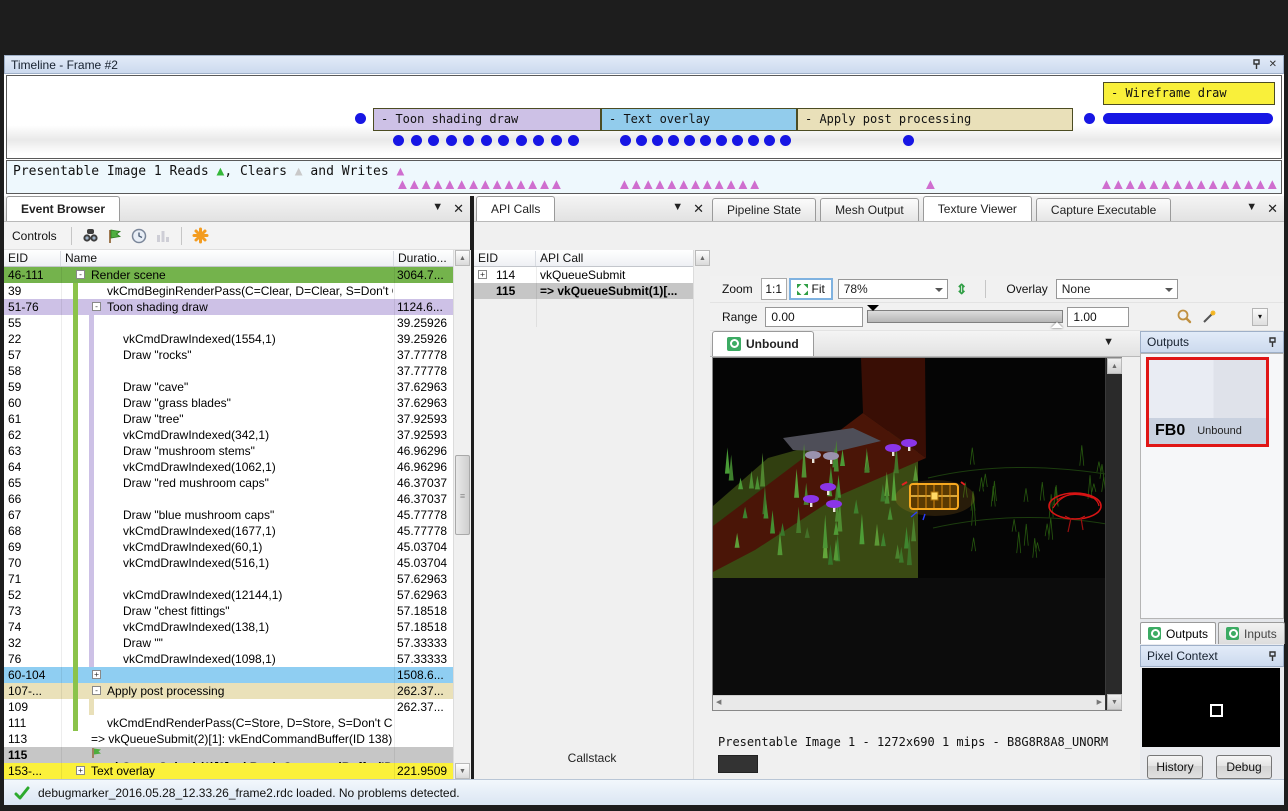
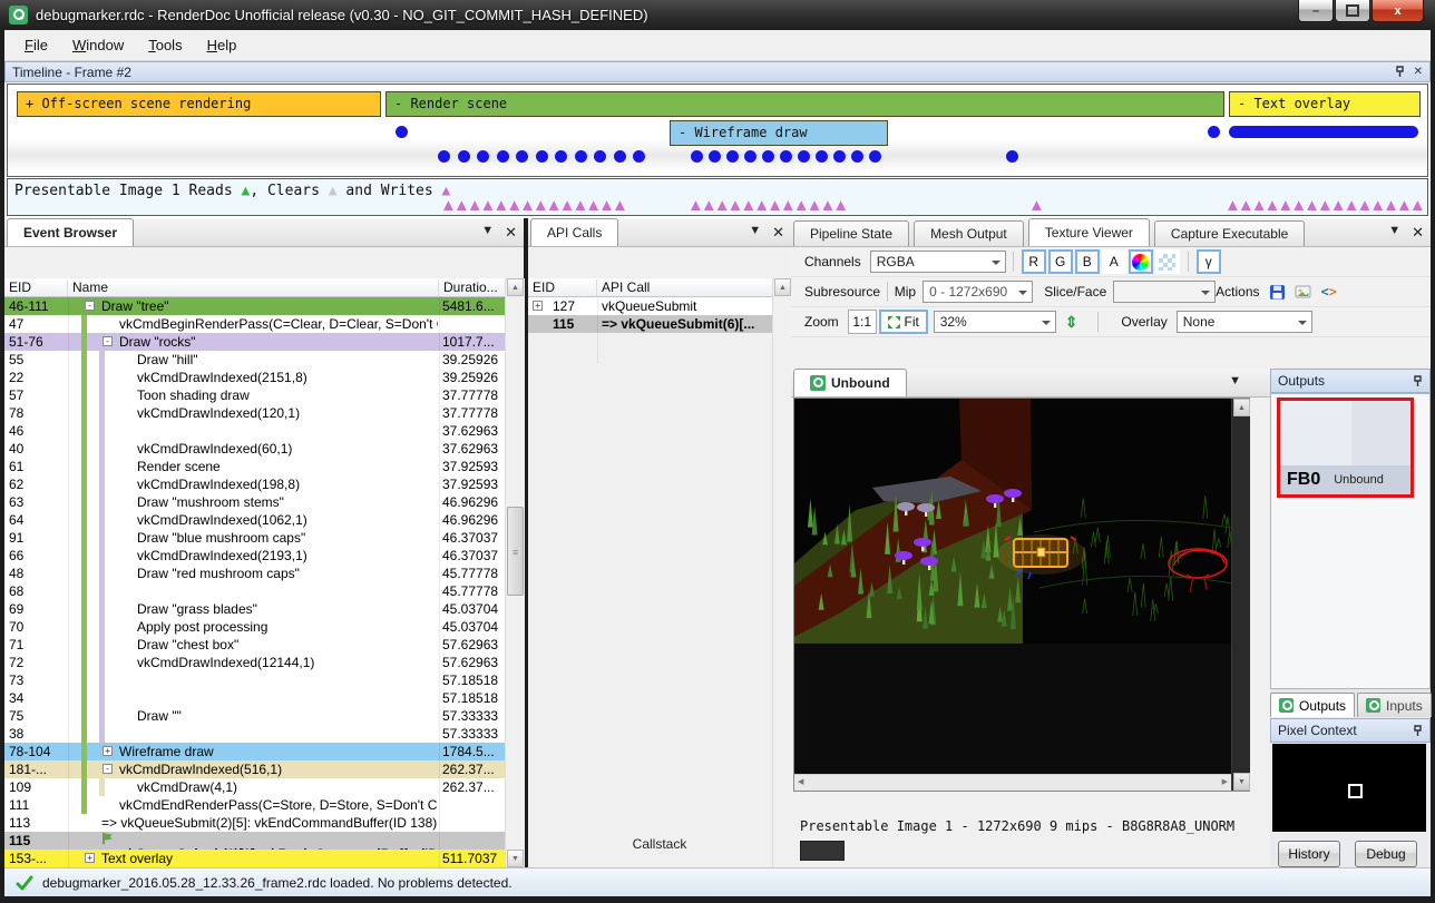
+ debugmarker.rdc - RenderDoc Unofficial release (v0.30 - NO_GIT_COMMIT_HASH_DEFINED)
+ –
+ x
+ File
+ Window
+ Tools
+ Help
  Timeline - Frame #2
  ✕
+ + Off-screen scene rendering
+ - Render scene
- - Wireframe draw
+ - Text overlay
- - Toon shading draw
- - Text overlay
+ - Wireframe draw
- - Apply post processing
  Presentable Image 1 Reads ▲, Clears ▲ and Writes ▲
  ▲▲▲▲▲▲▲▲▲▲▲▲▲▲
  ▲▲▲▲▲▲▲▲▲▲▲▲
  ▲
  ▲▲▲▲▲▲▲▲▲▲▲▲▲▲▲
  Event Browser
  ▼
  ✕
- Controls
  EID
  Name
  Duratio...
  46-111
  -
- Render scene
+ Draw "tree"
- 3064.7...
+ 5481.6...
- 39
+ 47
  vkCmdBeginRenderPass(C=Clear, D=Clear, S=Don't
  51-76
  -
- Toon shading draw
+ Draw "rocks"
- 1124.6...
+ 1017.7...
  55
+ Draw "hill"
  39.25926
  22
- vkCmdDrawIndexed(1554,1)
+ vkCmdDrawIndexed(2151,8)
  39.25926
  57
- Draw "rocks"
+ Toon shading draw
  37.77778
- 58
+ 78
+ vkCmdDrawIndexed(120,1)
  37.77778
- 59
+ 46
- Draw "cave"
  37.62963
- 60
+ 40
- Draw "grass blades"
+ vkCmdDrawIndexed(60,1)
  37.62963
  61
- Draw "tree"
+ Render scene
  37.92593
  62
- vkCmdDrawIndexed(342,1)
+ vkCmdDrawIndexed(198,8)
  37.92593
  63
  Draw "mushroom stems"
  46.96296
  64
  vkCmdDrawIndexed(1062,1)
  46.96296
- 65
+ 91
- Draw "red mushroom caps"
+ Draw "blue mushroom caps"
  46.37037
  66
+ vkCmdDrawIndexed(2193,1)
  46.37037
- 67
+ 48
- Draw "blue mushroom caps"
+ Draw "red mushroom caps"
  45.77778
  68
- vkCmdDrawIndexed(1677,1)
  45.77778
  69
- vkCmdDrawIndexed(60,1)
+ Draw "grass blades"
  45.03704
  70
- vkCmdDrawIndexed(516,1)
+ Apply post processing
  45.03704
  71
+ Draw "chest box"
  57.62963
- 52
+ 72
  vkCmdDrawIndexed(12144,1)
  57.62963
  73
- Draw "chest fittings"
  57.18518
- 74
+ 34
- vkCmdDrawIndexed(138,1)
  57.18518
- 32
+ 75
  Draw ""
  57.33333
- 76
+ 38
- vkCmdDrawIndexed(1098,1)
  57.33333
- 60-104
+ 78-104
  +
+ Wireframe draw
- 1508.6...
+ 1784.5...
- 107-...
+ 181-...
  -
- Apply post processing
+ vkCmdDrawIndexed(516,1)
  262.37...
  109
+ vkCmdDraw(4,1)
  262.37...
  111
  vkCmdEndRenderPass(C=Store, D=Store, S=Don't C
  113
- => vkQueueSubmit(2)[1]: vkEndCommandBuffer(ID 138)
+ => vkQueueSubmit(2)[5]: vkEndCommandBuffer(ID 138)
  115
  153-...
  +
  Text overlay
- 221.9509
+ 511.7037
  API Calls
  ▼
  ✕
  EID
  API Call
  +
- 114
+ 127
  vkQueueSubmit
  115
- => vkQueueSubmit(1)[...
+ => vkQueueSubmit(6)[...
  Callstack
  Pipeline State
  Mesh Output
  Texture Viewer
  Capture Executable
  ▼
  ✕
+ Channels
+ RGBA
+ R
+ G
+ B
+ A
+ γ
+ Subresource
+ Mip
+ 0 - 1272x690
+ Slice/Face
+ Actions
+ <
+ >
  Zoom
  1:1
  Fit
- 78%
+ 32%
  ⇕
  Overlay
  None
- Range
- 0.00
- 1.00
- ▾
  Unbound
  ▼
- Presentable Image 1 - 1272x690 1 mips - B8G8R8A8_UNORM
+ Presentable Image 1 - 1272x690 9 mips - B8G8R8A8_UNORM
  Outputs
  FB0
  Unbound
  Outputs
  Inputs
  Pixel Context
  History
  Debug
  debugmarker_2016.05.28_12.33.26_frame2.rdc loaded. No problems detected.
